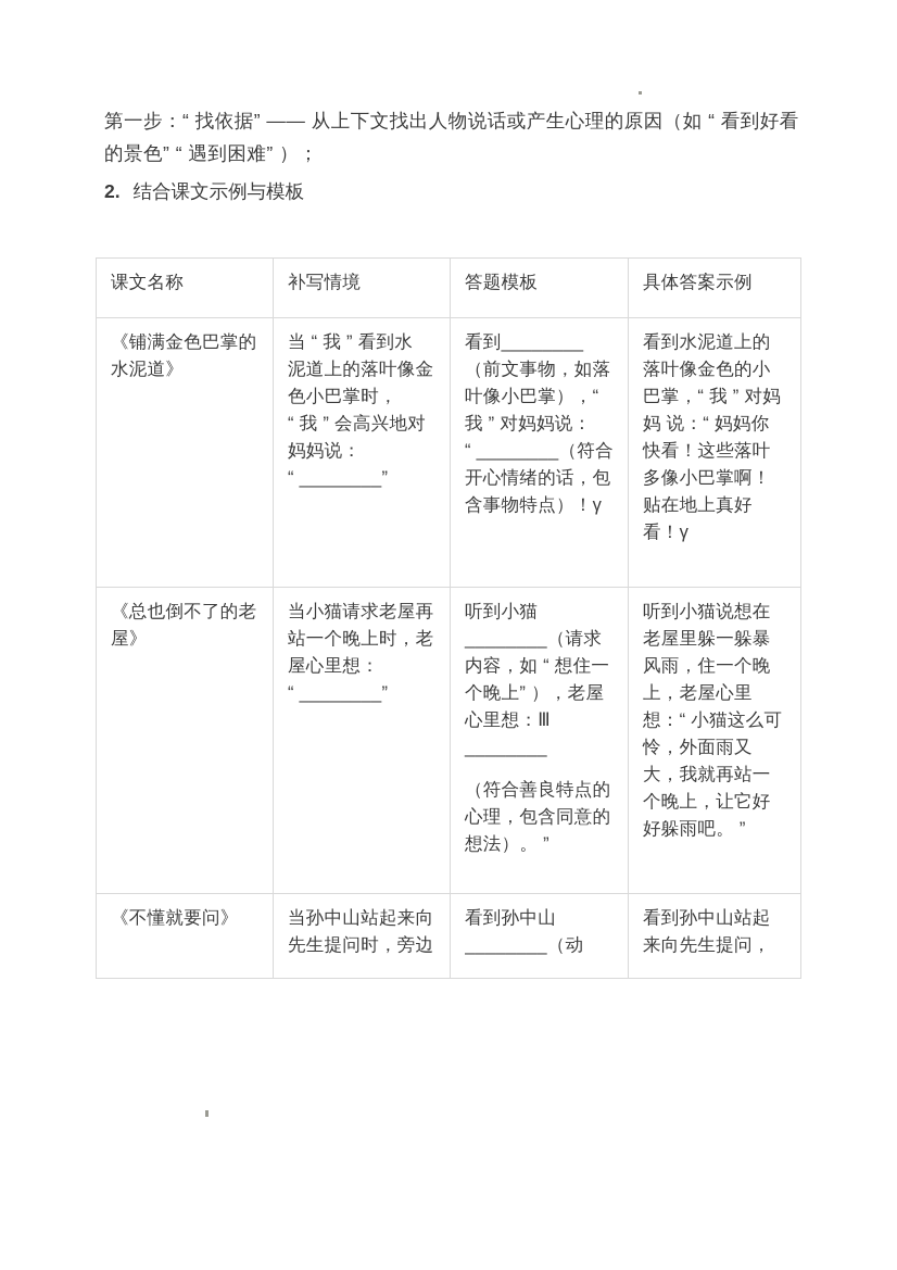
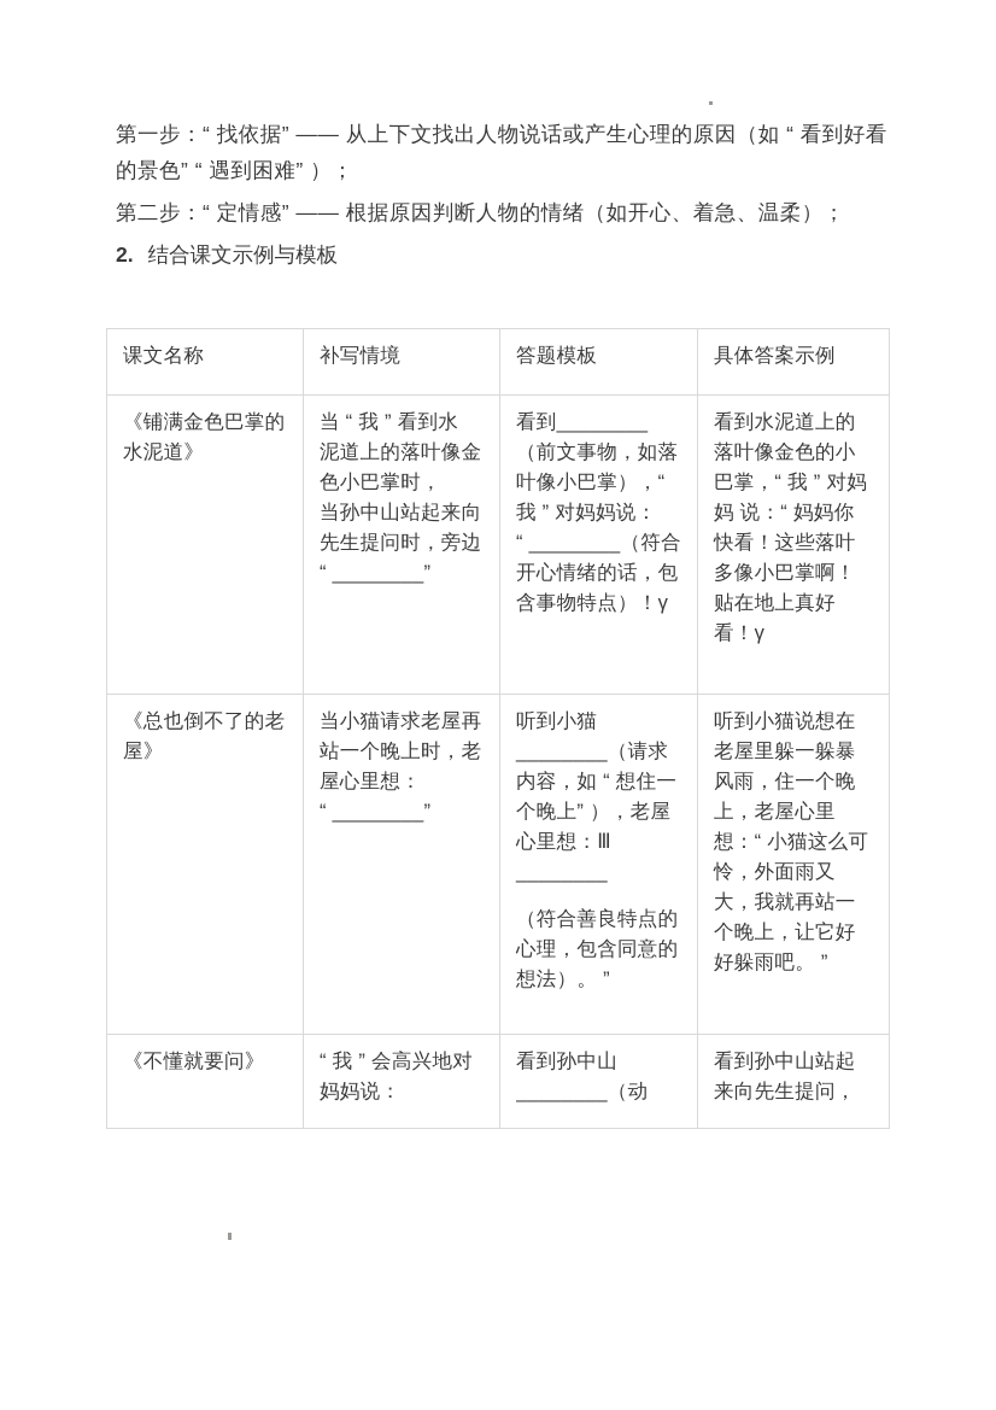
  第一步：“ 找依据” —— 从上下文找出人物说话或产生心理的原因（如 “ 看到好看的景色” “ 遇到困难” ）；
+ 第二步：“ 定情感” —— 根据原因判断人物的情绪（如开心、着急、温柔）；
  2. 结合课文示例与模板
  课文名称	补写情境	答题模板	具体答案示例
- 《铺满金色巴掌的水泥道》	当 “ 我 ” 看到水 泥道上的落叶像金 色小巴掌时， “ 我 ” 会高兴地对 妈妈说： “ ________”	看到________（前文事物，如落叶像小巴掌），“ 我 ” 对妈妈说： “ ________（符合开心情绪的话，包含事物特点）！γ	看到水泥道上的落叶像金色的小巴掌，“ 我 ” 对妈妈 说：“ 妈妈你快看！这些落叶多像小巴掌啊！贴在地上真好看！γ
+ 《铺满金色巴掌的水泥道》	当 “ 我 ” 看到水 泥道上的落叶像金 色小巴掌时， 当孙中山站起来向先生提问时，旁边 “ ________”	看到________（前文事物，如落叶像小巴掌），“ 我 ” 对妈妈说： “ ________（符合开心情绪的话，包含事物特点）！γ	看到水泥道上的落叶像金色的小巴掌，“ 我 ” 对妈妈 说：“ 妈妈你快看！这些落叶多像小巴掌啊！贴在地上真好看！γ
  《总也倒不了的老屋》	当小猫请求老屋再站一个晚上时，老屋心里想： “ ________”	听到小猫________（请求内容，如 “ 想住一个晚上” ），老屋心里想：Ⅲ ________ （符合善良特点的心理，包含同意的想法）。 ”	听到小猫说想在老屋里躲一躲暴风雨，住一个晚上，老屋心里想：“ 小猫这么可怜，外面雨又大，我就再站一个晚上，让它好好躲雨吧。 ”
- 《不懂就要问》	当孙中山站起来向先生提问时，旁边	看到孙中山________（动	看到孙中山站起来向先生提问，
+ 《不懂就要问》	“ 我 ” 会高兴地对 妈妈说：	看到孙中山________（动	看到孙中山站起来向先生提问，
